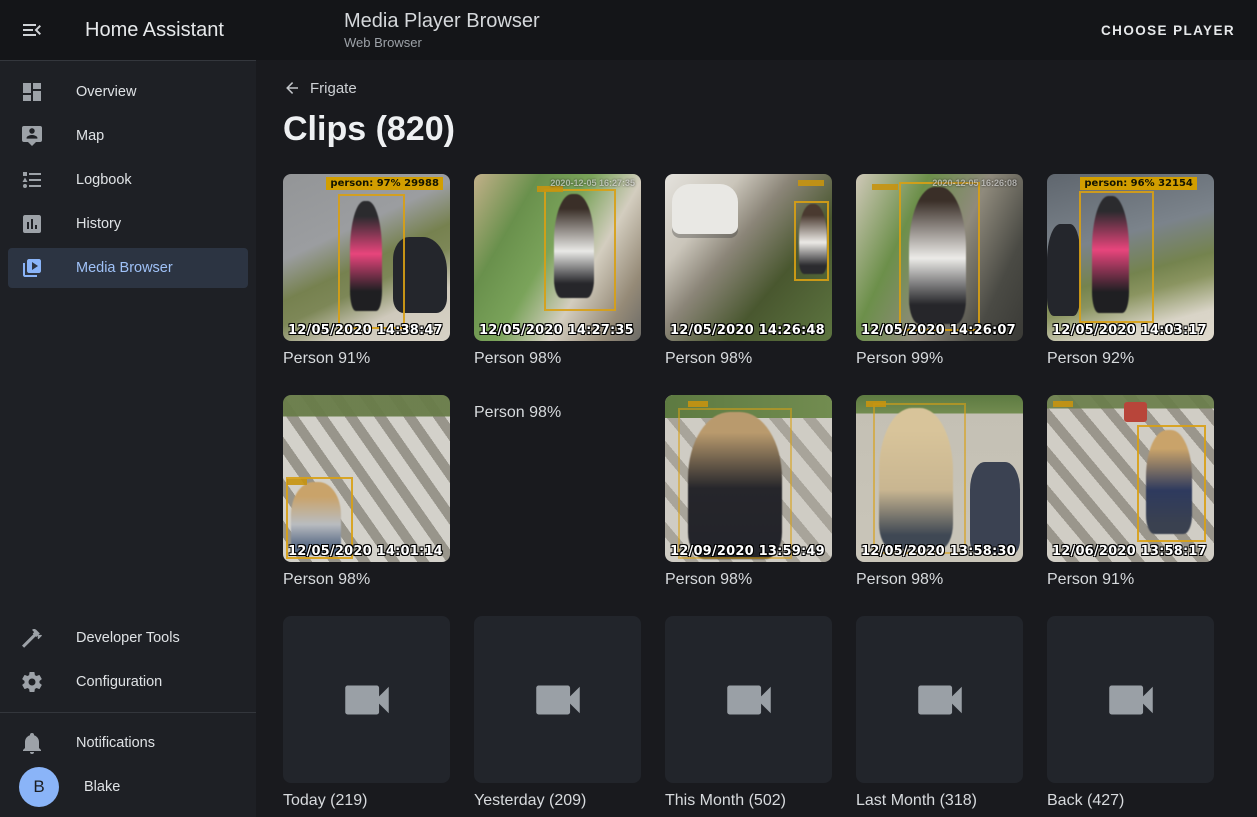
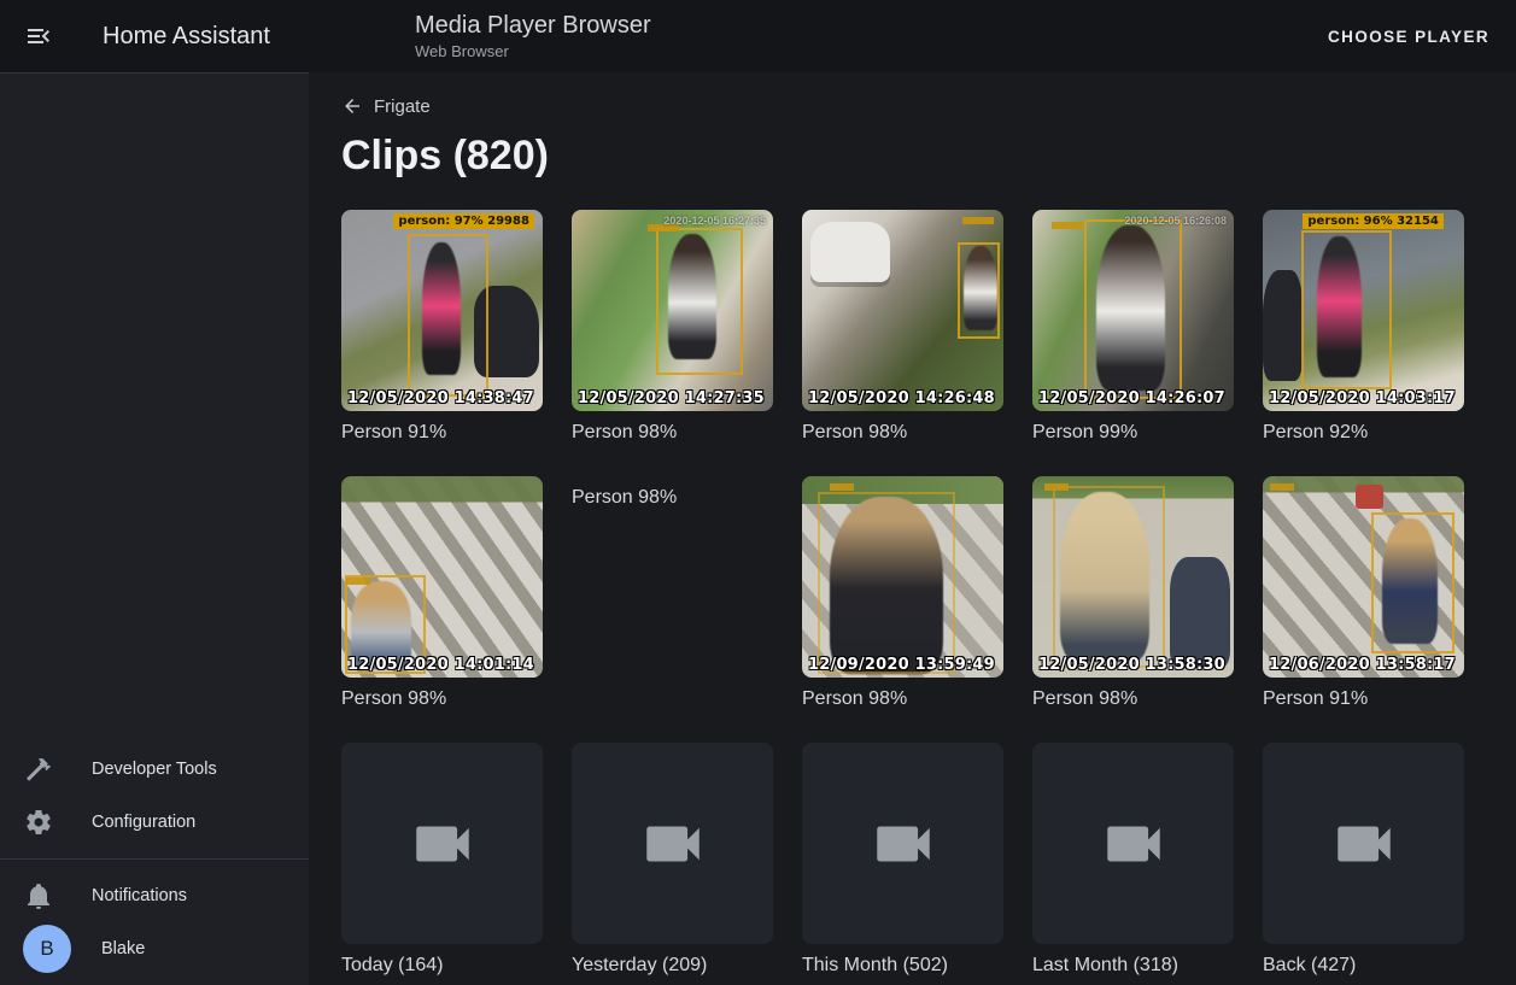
  Home Assistant
  Media Player Browser
  Web Browser
  CHOOSE PLAYER
- Overview
- Map
- Logbook
- History
- Media Browser
  Developer Tools
  Configuration
  Notifications
  B
  Blake
  Frigate
  Clips (820)
  person: 97% 29988
  12/05/2020 14:38:47
  Person 91%
  2020-12-05 16:27:35
  12/05/2020 14:27:35
  Person 98%
  12/05/2020 14:26:48
  Person 98%
  2020-12-05 16:26:08
  12/05/2020 14:26:07
  Person 99%
  person: 96% 32154
  12/05/2020 14:03:17
  Person 92%
  12/05/2020 14:01:14
  Person 98%
  Person 98%
  12/09/2020 13:59:49
  Person 98%
  12/05/2020 13:58:30
  Person 98%
  12/06/2020 13:58:17
  Person 91%
- Today (219)
+ Today (164)
  Yesterday (209)
  This Month (502)
  Last Month (318)
  Back (427)
